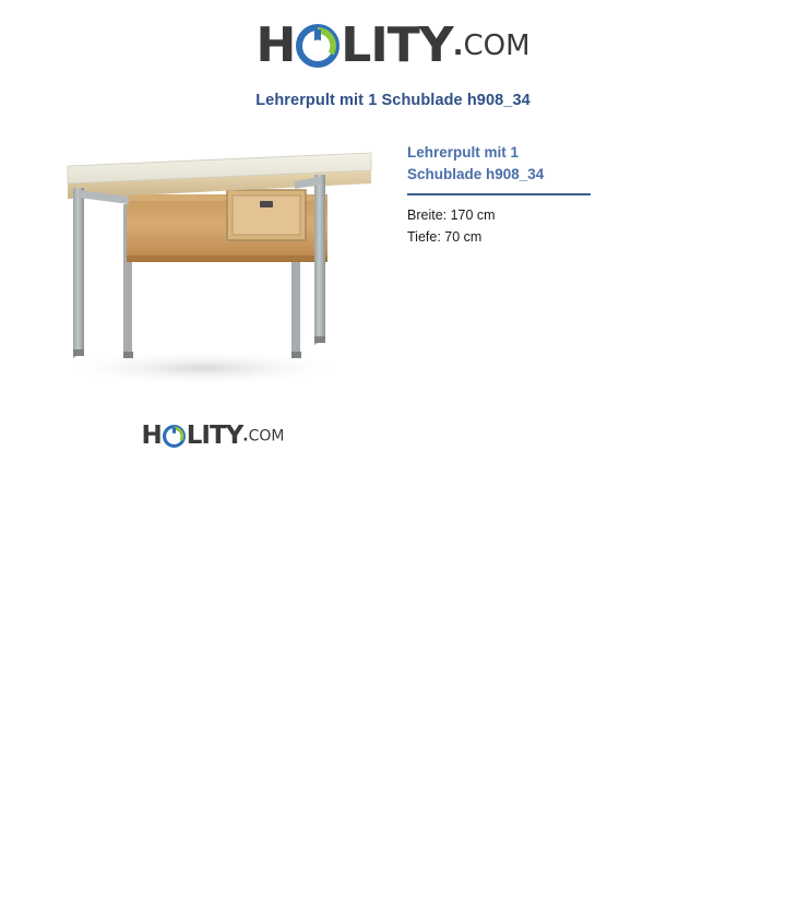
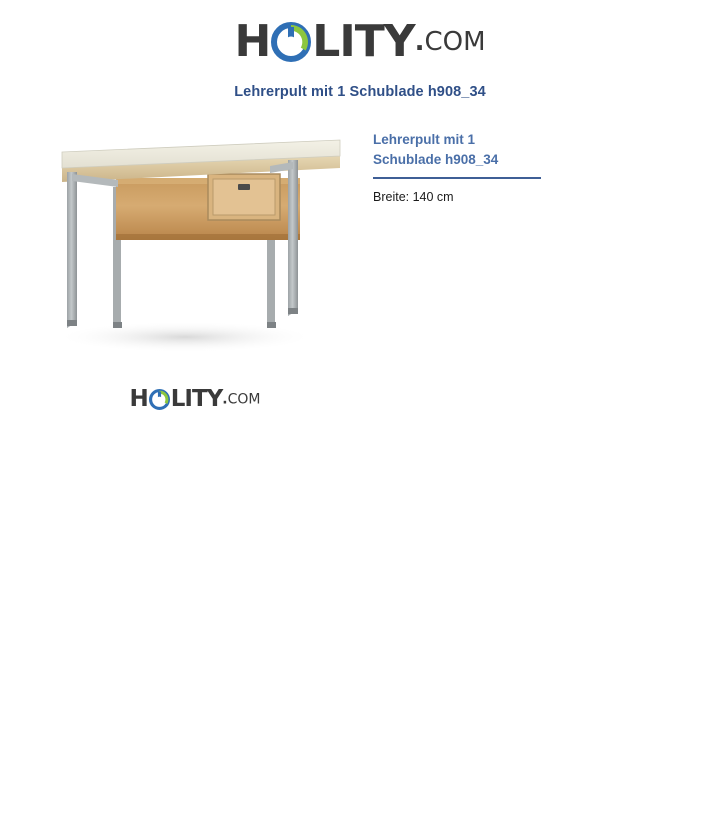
  H LITY.COM
  Lehrerpult mit 1 Schublade h908_34
  Lehrerpult mit 1 Schublade h908_34
- Breite: 170 cm
+ Breite: 140 cm
- Tiefe: 70 cm
  H LITY.COM
